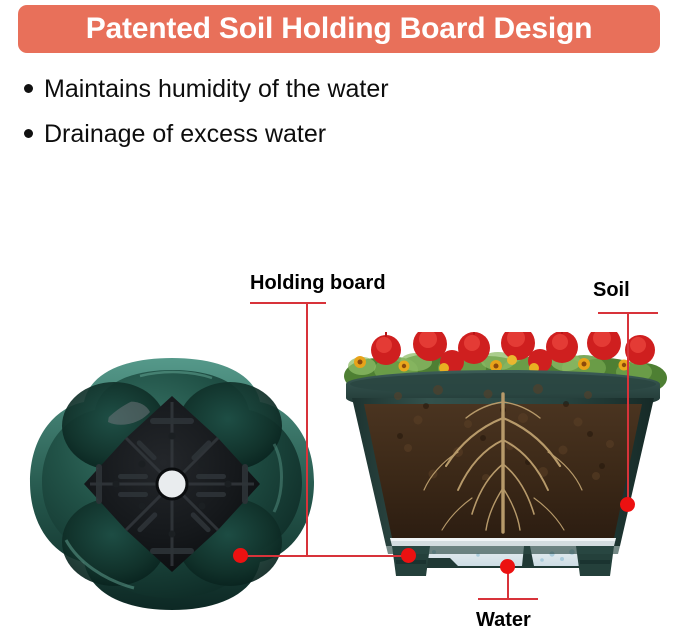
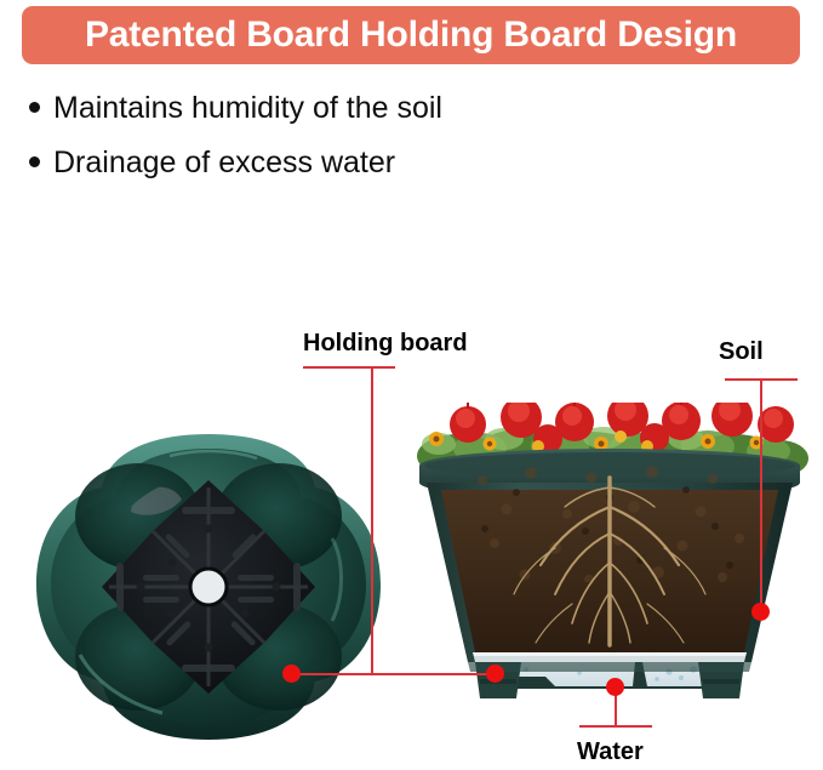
- Patented Soil Holding Board Design
+ Patented Board Holding Board Design
- Maintains humidity of the water
+ Maintains humidity of the soil
  Drainage of excess water
  Holding board
  Soil
  Water
